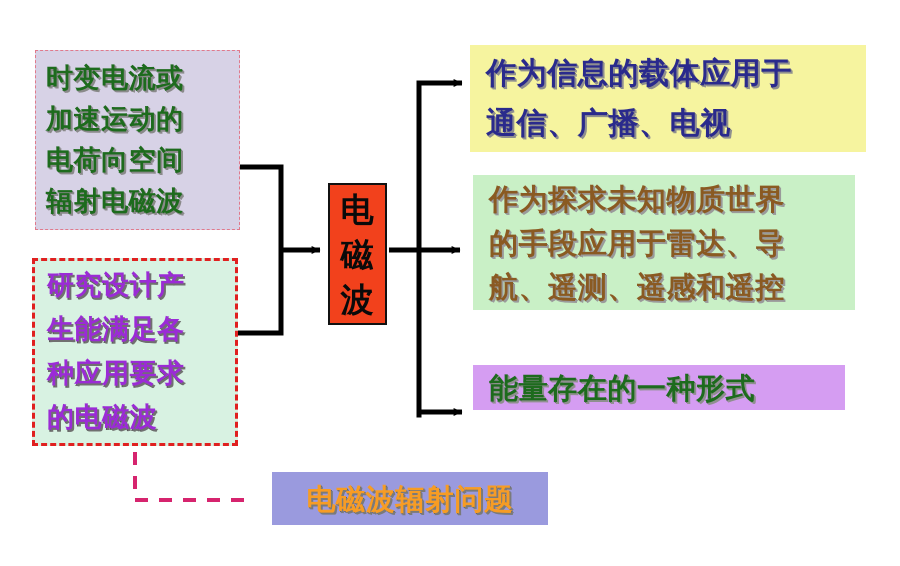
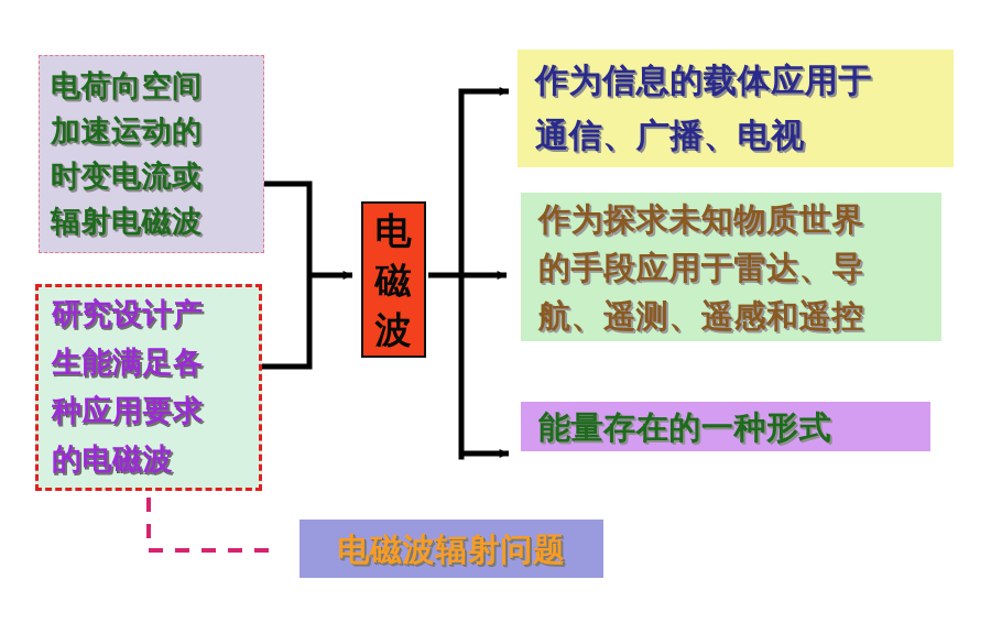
- 时变电流或
+ 电荷向空间
  加速运动的
- 电荷向空间
+ 时变电流或
  辐射电磁波
  研究设计产
  生能满足各
  种应用要求
  的电磁波
  电
  磁
  波
  作为信息的载体应用于
  通信、广播、电视
  作为探求未知物质世界
  的手段应用于雷达、导
  航、遥测、遥感和遥控
  能量存在的一种形式
  电磁波辐射问题
